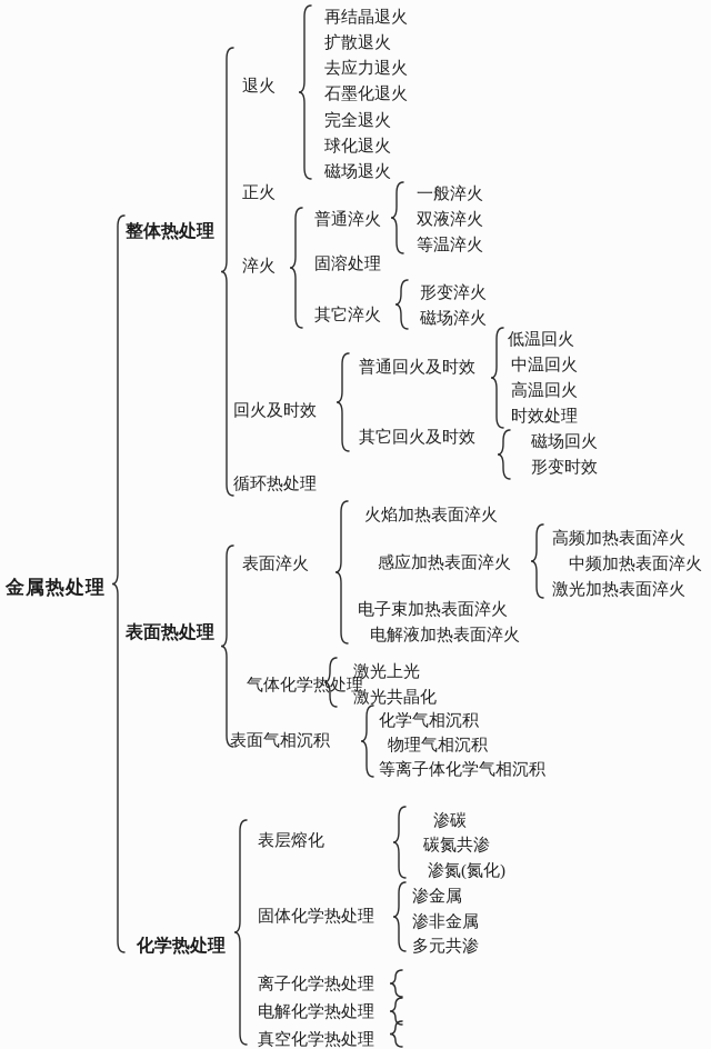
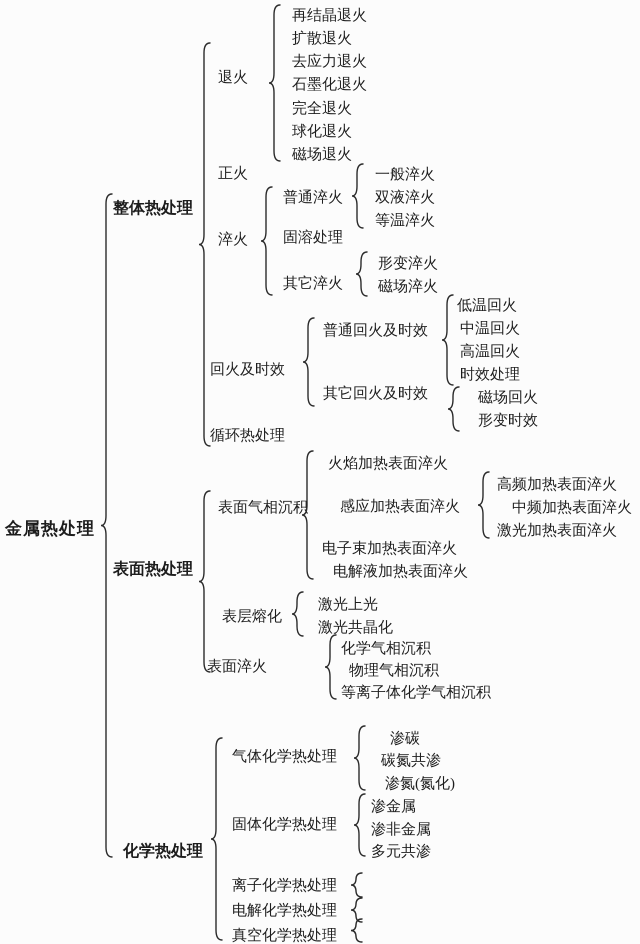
  金属热处理
  整体热处理
  退火
  再结晶退火
  扩散退火
  去应力退火
  石墨化退火
  完全退火
  球化退火
  磁场退火
  正火
  淬火
  普通淬火
  一般淬火
  双液淬火
  等温淬火
  固溶处理
  其它淬火
  形变淬火
  磁场淬火
  回火及时效
  普通回火及时效
  低温回火
  中温回火
  高温回火
  时效处理
  其它回火及时效
  磁场回火
  形变时效
  循环热处理
  表面热处理
- 表面淬火
+ 表面气相沉积
  火焰加热表面淬火
  感应加热表面淬火
  高频加热表面淬火
  中频加热表面淬火
  激光加热表面淬火
  电子束加热表面淬火
  电解液加热表面淬火
- 气体化学热处理
+ 表层熔化
  激光上光
  激光共晶化
- 表面气相沉积
+ 表面淬火
  化学气相沉积
  物理气相沉积
  等离子体化学气相沉积
  化学热处理
- 表层熔化
+ 气体化学热处理
  渗碳
  碳氮共渗
  渗氮(氮化)
  固体化学热处理
  渗金属
  渗非金属
  多元共渗
  离子化学热处理
  电解化学热处理
  真空化学热处理
